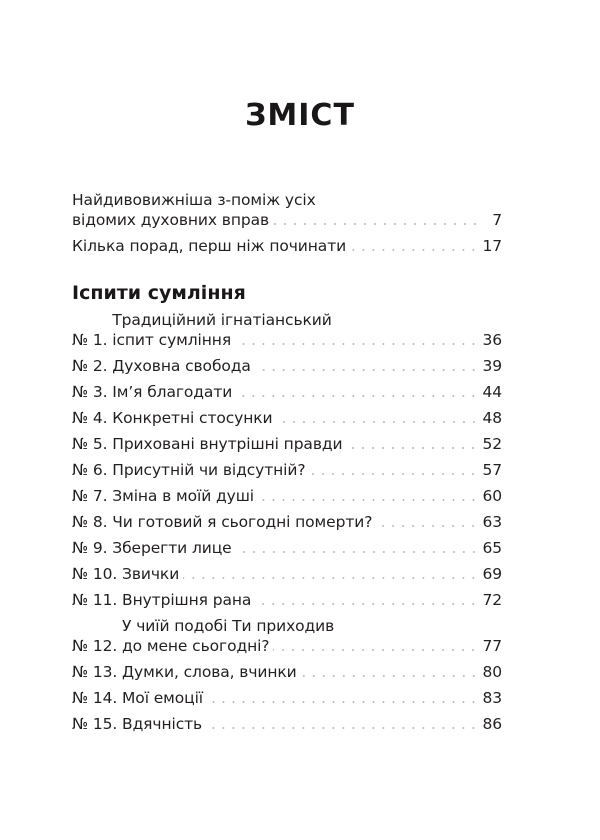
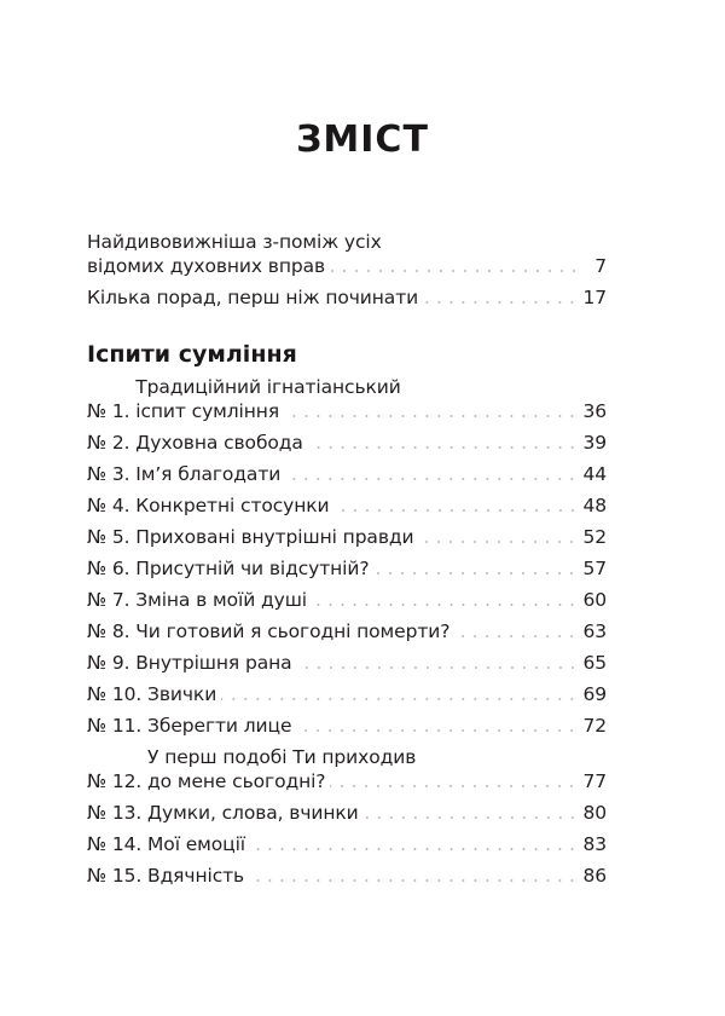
  ЗМІСТ
  Найдивовижніша з-поміж усіх
  відомих духовних вправ
  7
  Кілька порад, перш ніж починати
  17
  Іспити сумління
  № 1.
  Традиційний ігнатіанський
  іспит сумління
  36
  № 2.
  Духовна свобода
  39
  № 3.
  Ім’я благодати
  44
  № 4.
  Конкретні стосунки
  48
  № 5.
  Приховані внутрішні правди
  52
  № 6.
  Присутній чи відсутній?
  57
  № 7.
  Зміна в моїй душі
  60
  № 8.
  Чи готовий я сьогодні померти?
  63
  № 9.
- Зберегти лице
+ Внутрішня рана
  65
  № 10.
  Звички
  69
  № 11.
- Внутрішня рана
+ Зберегти лице
  72
  № 12.
- У чиїй подобі Ти приходив
+ У перш подобі Ти приходив
  до мене сьогодні?
  77
  № 13.
  Думки, слова, вчинки
  80
  № 14.
  Мої емоції
  83
  № 15.
  Вдячність
  86
